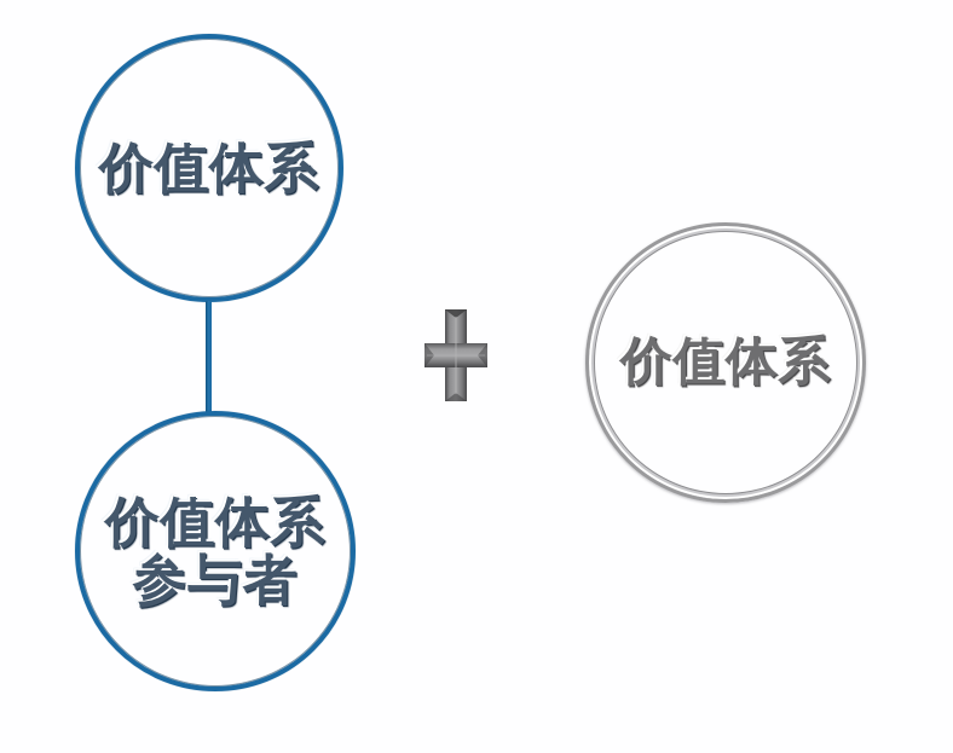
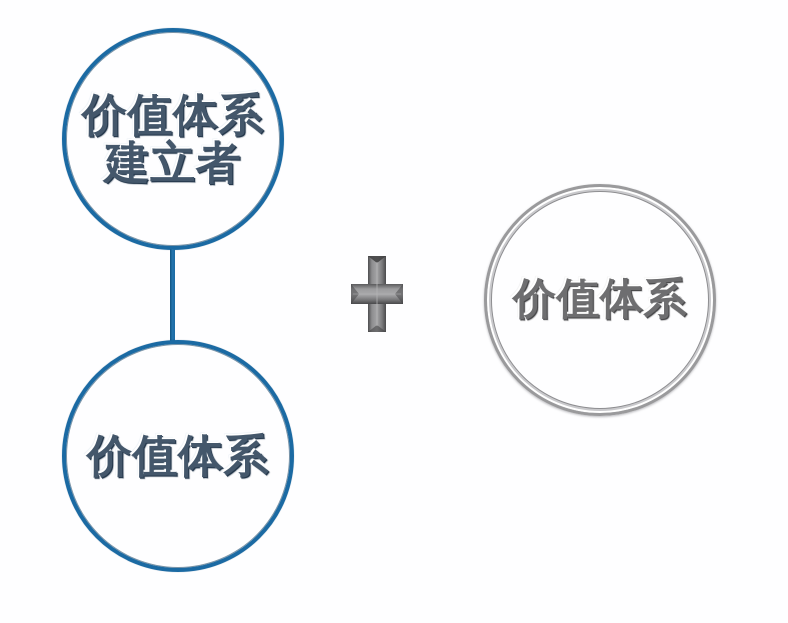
  价值体系
+ 建立者
  价值体系
- 参与者
  价值体系
